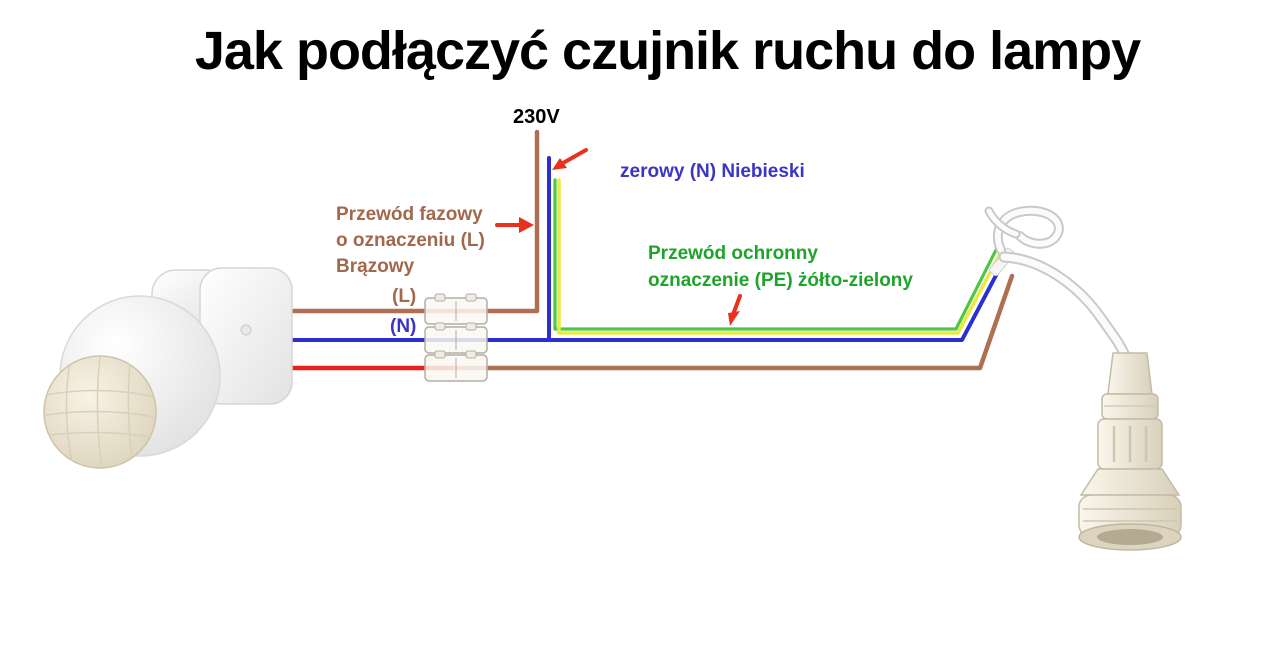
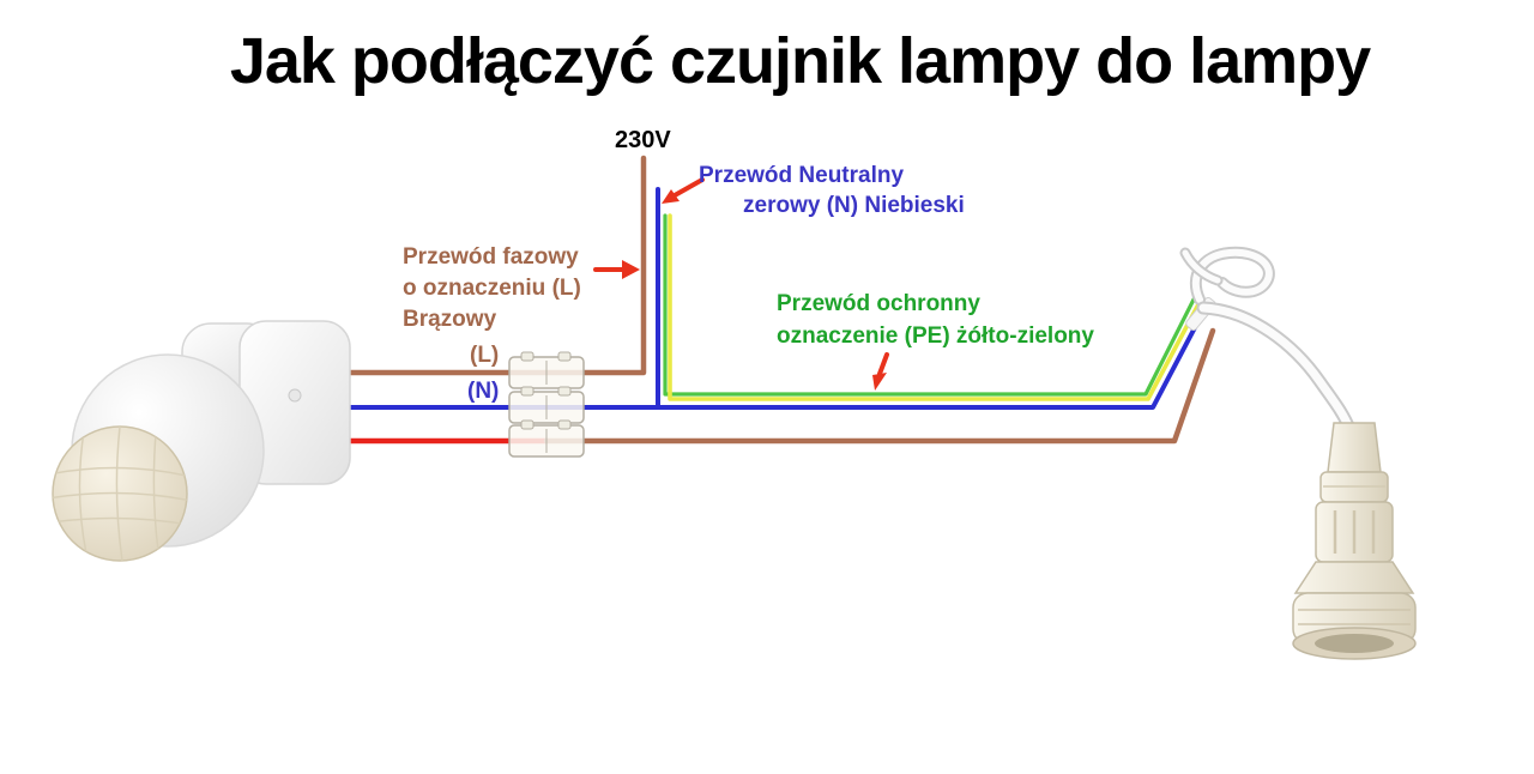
- Jak podłączyć czujnik ruchu do lampy
+ Jak podłączyć czujnik lampy do lampy
  230V
+ Przewód Neutralny
  zerowy (N) Niebieski
  Przewód fazowy
  o oznaczeniu (L)
  Brązowy
  Przewód ochronny
  oznaczenie (PE) żółto-zielony
  (L)
  (N)
